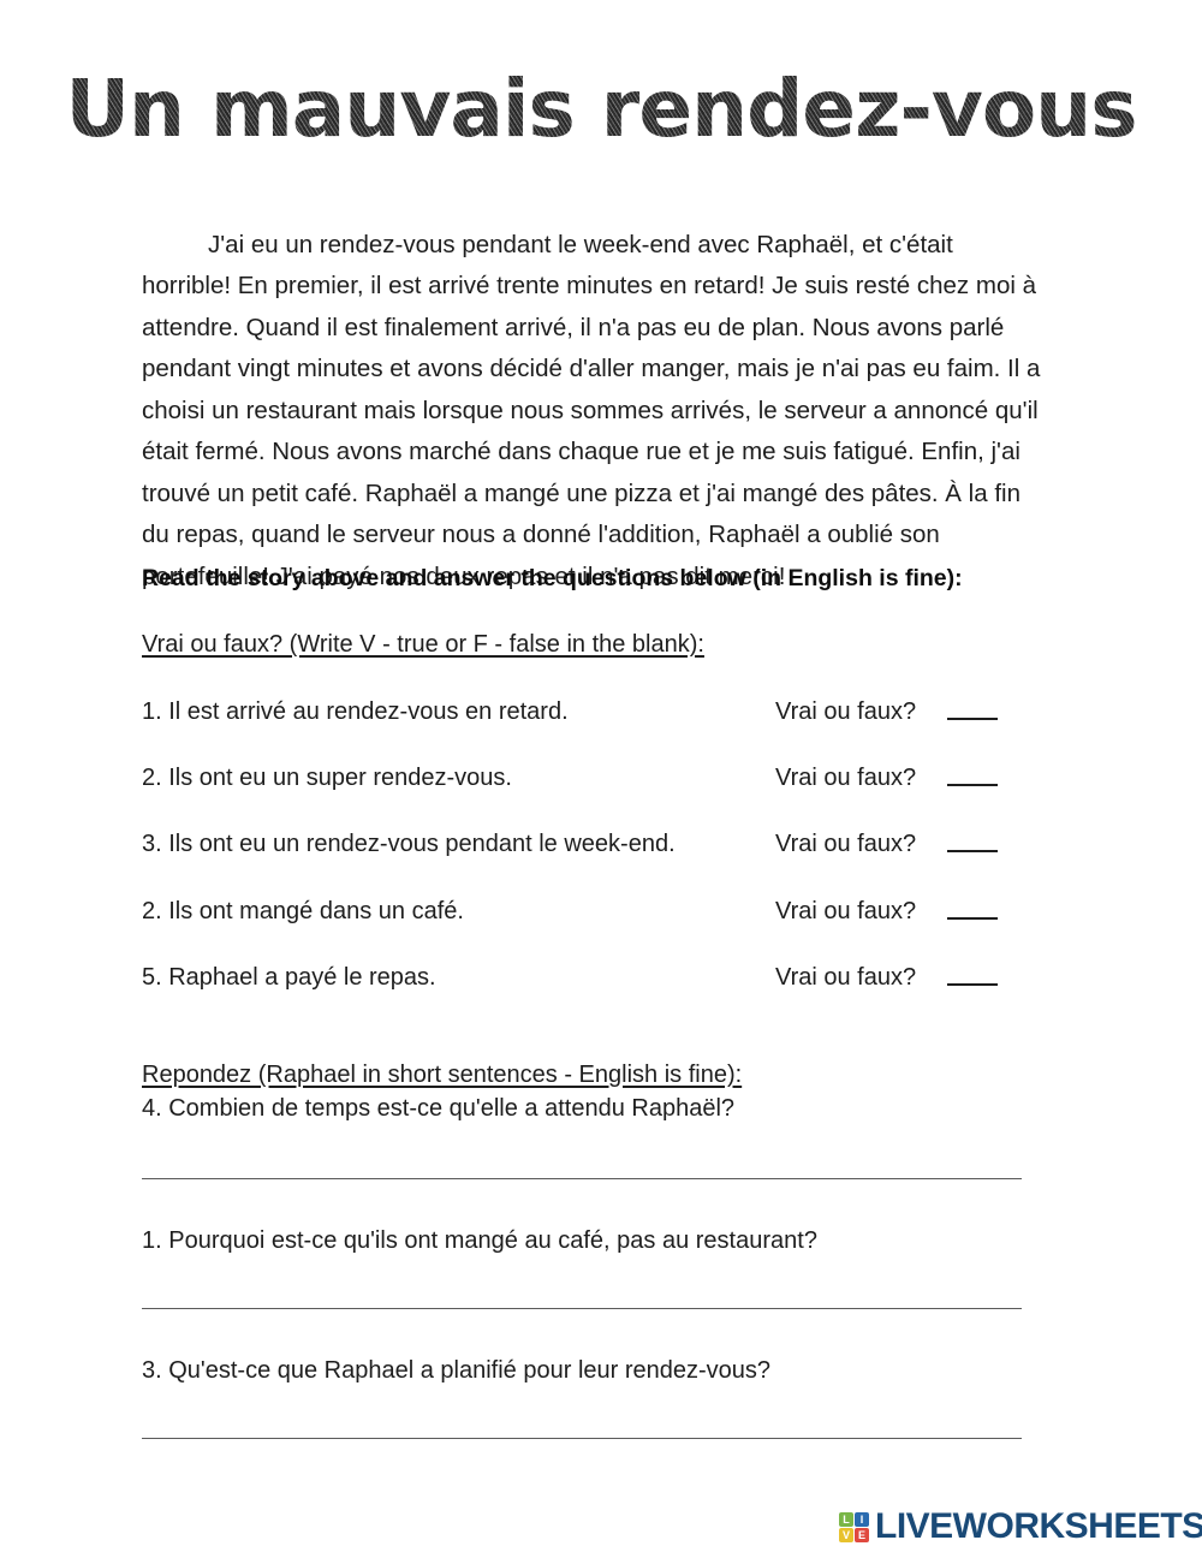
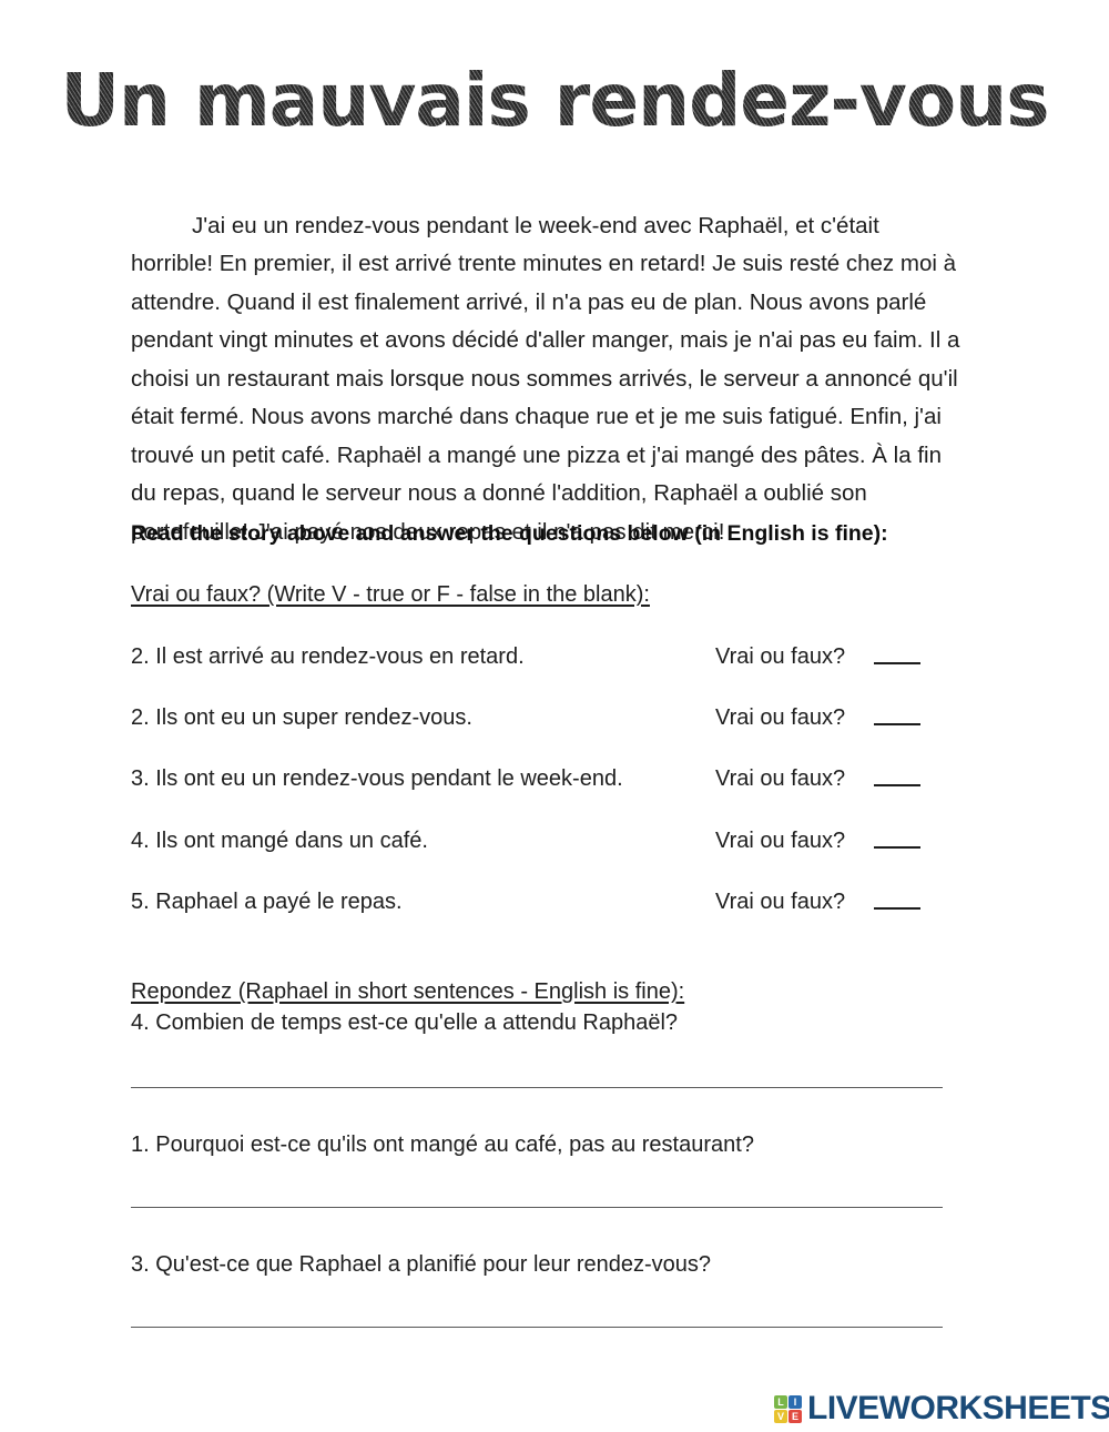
  Un mauvais rendez-vous
  J'ai eu un rendez-vous pendant le week-end avec Raphaël, et c'était horrible! En premier, il est arrivé trente minutes en retard! Je suis resté chez moi à attendre. Quand il est finalement arrivé, il n'a pas eu de plan. Nous avons parlé pendant vingt minutes et avons décidé d'aller manger, mais je n'ai pas eu faim. Il a choisi un restaurant mais lorsque nous sommes arrivés, le serveur a annoncé qu'il était fermé. Nous avons marché dans chaque rue et je me suis fatigué. Enfin, j'ai trouvé un petit café. Raphaël a mangé une pizza et j'ai mangé des pâtes. À la fin du repas, quand le serveur nous a donné l'addition, Raphaël a oublié son portefeuille! J'ai payé nos deux repas et il n'a pas dit merci!
  Read the story above and answer the questions below (in English is fine):
  Vrai ou faux? (Write V - true or F - false in the blank):
- 1. Il est arrivé au rendez-vous en retard.
+ 2. Il est arrivé au rendez-vous en retard.
  Vrai ou faux?
  2. Ils ont eu un super rendez-vous.
  Vrai ou faux?
  3. Ils ont eu un rendez-vous pendant le week-end.
  Vrai ou faux?
- 2. Ils ont mangé dans un café.
+ 4. Ils ont mangé dans un café.
  Vrai ou faux?
  5. Raphael a payé le repas.
  Vrai ou faux?
  Repondez (Raphael in short sentences - English is fine):
  4. Combien de temps est-ce qu'elle a attendu Raphaël?
  1. Pourquoi est-ce qu'ils ont mangé au café, pas au restaurant?
  3. Qu'est-ce que Raphael a planifié pour leur rendez-vous?
  L
  I
  V
  E
  LIVEWORKSHEETS
